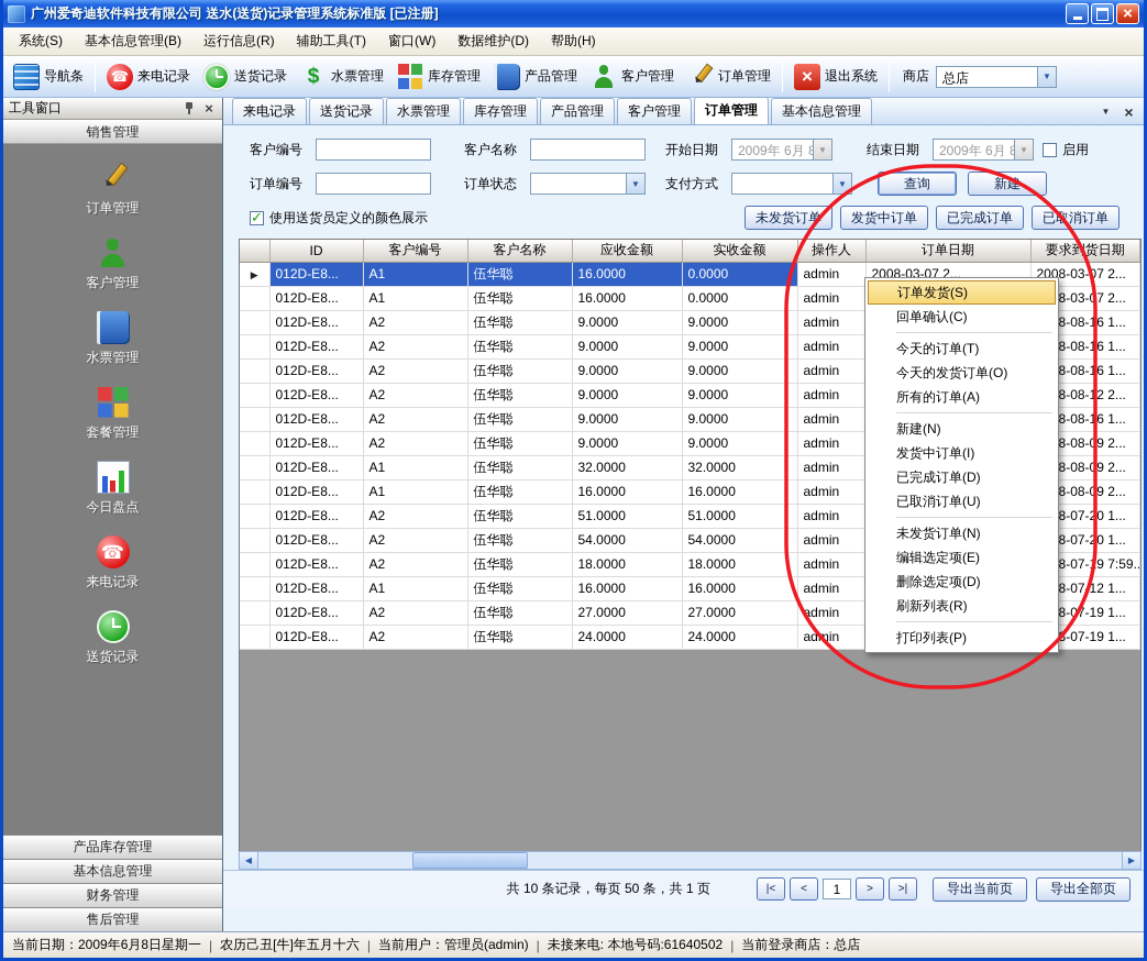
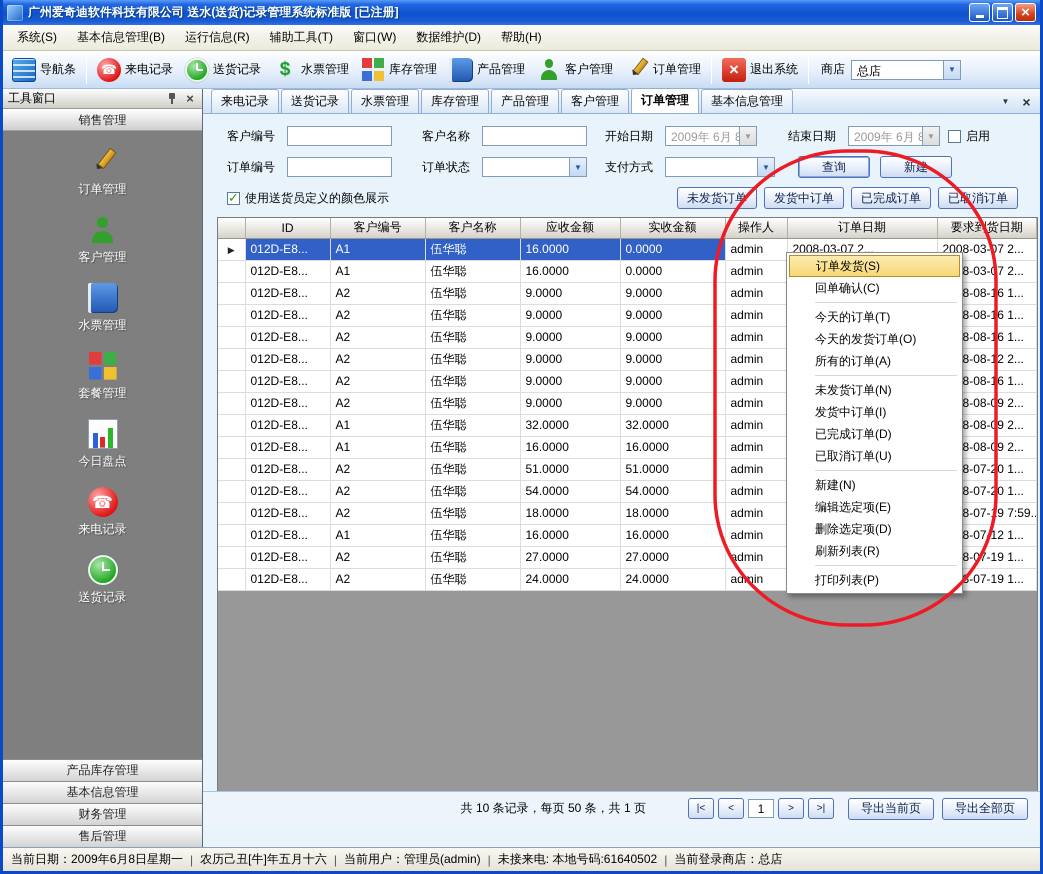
  广州爱奇迪软件科技有限公司 送水(送货)记录管理系统标准版 [已注册]
  系统(S)
  基本信息管理(B)
  运行信息(R)
  辅助工具(T)
  窗口(W)
  数据维护(D)
  帮助(H)
  导航条
  来电记录
  送货记录
  水票管理
  库存管理
  产品管理
  客户管理
  订单管理
  退出系统
  商店
  总店
  工具窗口
  销售管理
  订单管理
  客户管理
  水票管理
  套餐管理
  今日盘点
  来电记录
  送货记录
  产品库存管理
  基本信息管理
  财务管理
  售后管理
  来电记录
  送货记录
  水票管理
  库存管理
  产品管理
  客户管理
  订单管理
  基本信息管理
  客户编号
  客户名称
  开始日期
  2009年 6月
  结束日期
  2009年 6月
  启用
  订单编号
  订单状态
  支付方式
  查询
  新建
  使用送货员定义的颜色展示
  未发货订单
  发货中订单
  已完成订单
  已消订单
  	ID	客户编号	客户名称	应收金额	实收金额	操作人	订单日期	要求到货日期
  	012D-E8...	A1	伍华聪	16.0000	0.0000	admin	2008-03-07 2...	2008-03-07 2...
  	012D-E8...	A1	伍华聪	16.0000	0.0000	admin		8-03-7 2...
  	012D-E8...	A2	伍华聪	9.0000	9.0000	admin		8-08-16 1...
  	012D-E8...	A2	伍华聪	9.0000	9.0000	admin		8-08-16 1...
  	012D-E8...	A2	伍华聪	9.0000	9.0000	admin		8-08-16 1...
  	012D-E8...	A2	伍华聪	9.0000	9.0000	admin		8-08-12 2...
  	012D-E8...	A2	伍华聪	9.0000	9.0000	admin		8-08-16 1...
  	012D-E8...	A2	伍华聪	9.0000	9.0000	admin		8-08-09 2...
  	012D-E8...	A1	伍华聪	32.0000	32.0000	admin		8-08-09 2...
  	012D-E8...	A1	伍华聪	16.0000	16.0000	admin		8-08-09 2...
  	012D-E8...	A2	伍华聪	51.0000	51.0000	admin		8-07-20 1...
  	012D-E8...	A2	伍华聪	54.0000	54.0000	admin		8-07-20 1...
  	012D-E8...	A2	伍华聪	18.0000	18.0000	admin		8-07-9 7:59..
  	012D-E8...	A1	伍华聪	16.0000	16.0000	admin		8-0712 1...
  	012D-E8...	A2	伍华聪	27.0000	27.0000	admin		8-07-19 1...
  	012D-E8...	A2	伍华聪	24.0000	24.0000	admin		-07-19 1...
- ◀
- ▶
  共 10 条记录，每页 50 条，共 1 页
  |<
  <
  1
  >
  >|
  导出当前页
  导出全部页
  当前日期：2009年6月8日星期一
  |
  农历己丑[牛]年五月十六
  |
  当前用户：管理员(admin)
  |
  未接来电: 本地号码:61640502
  |
  当前登录商店：总店
  订单发货(S)
  回单确认(C)
  今天的订单(T)
  今天的发货订单(O)
  所有的订单(A)
- 新建(N)
+ 未发货订单(N)
  发货中订单(I)
  已完成订单(D)
  已取消订单(U)
- 未发货订单(N)
+ 新建(N)
  编辑选定项(E)
  删除选定项(D)
  刷新列表(R)
  打印列表(P)
